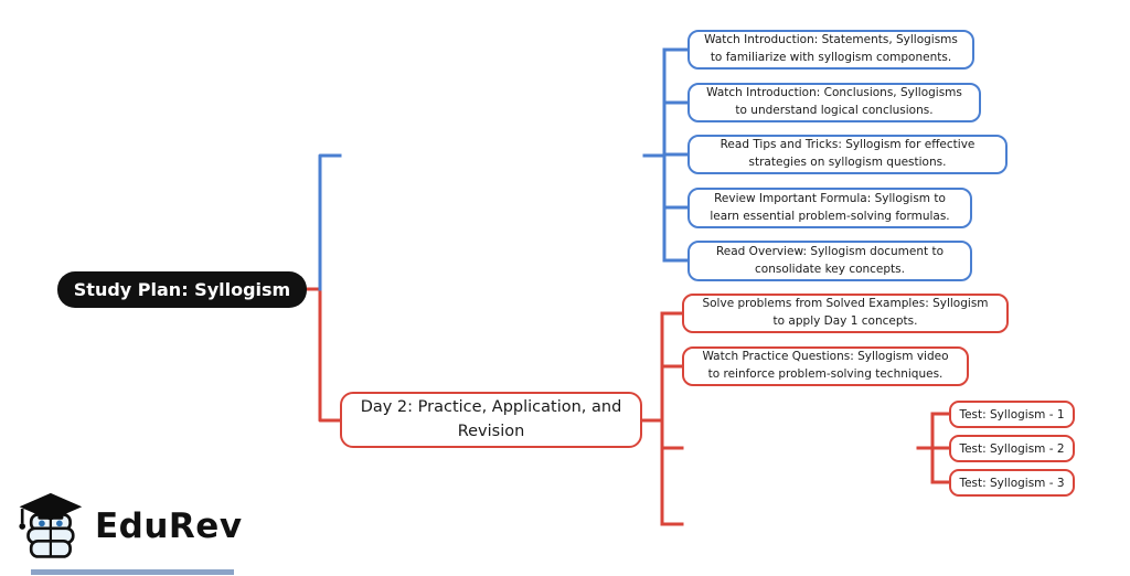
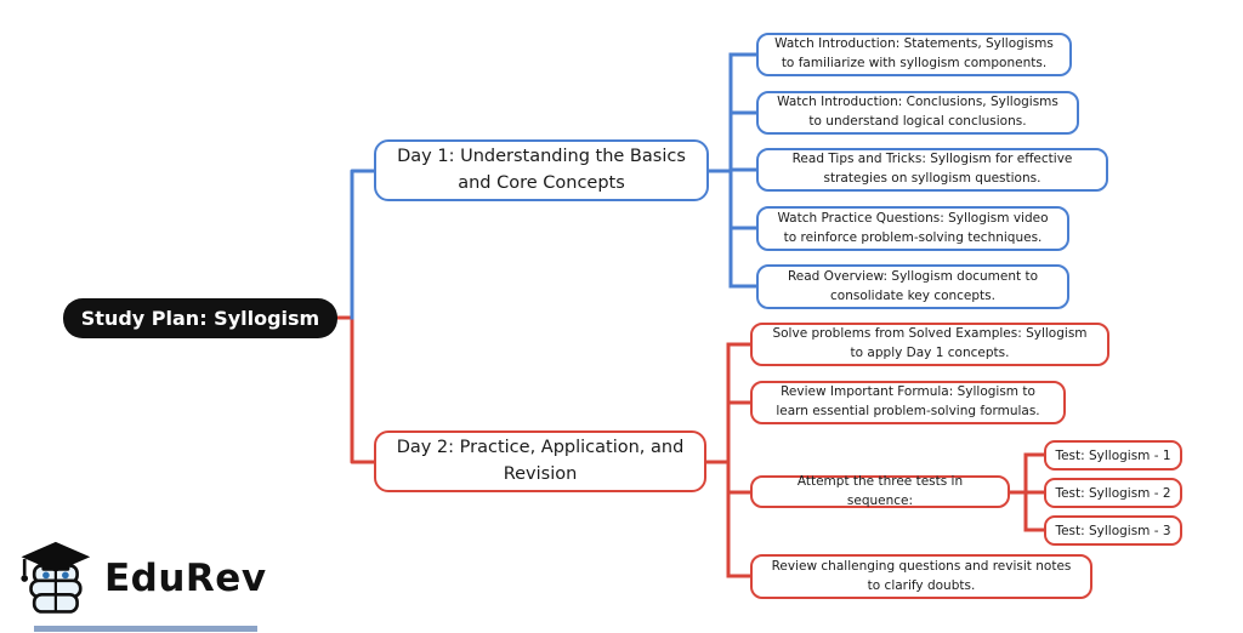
  Study Plan: Syllogism
+ Day 1: Understanding the Basics and Core Concepts
  Watch Introduction: Statements, Syllogisms to familiarize with syllogism components.
  Watch Introduction: Conclusions, Syllogisms to understand logical conclusions.
  Read Tips and Tricks: Syllogism for effective strategies on syllogism questions.
- Review Important Formula: Syllogism to learn essential problem-solving formulas.
+ Watch Practice Questions: Syllogism video to reinforce problem-solving techniques.
  Read Overview: Syllogism document to consolidate key concepts.
  Day 2: Practice, Application, and Revision
  Solve problems from Solved Examples: Syllogism to apply Day 1 concepts.
- Watch Practice Questions: Syllogism video to reinforce problem-solving techniques.
+ Review Important Formula: Syllogism to learn essential problem-solving formulas.
+ Attempt the three tests in sequence:
+ Review challenging questions and revisit notes to clarify doubts.
  Test: Syllogism - 1
  Test: Syllogism - 2
  Test: Syllogism - 3
  EduRev
